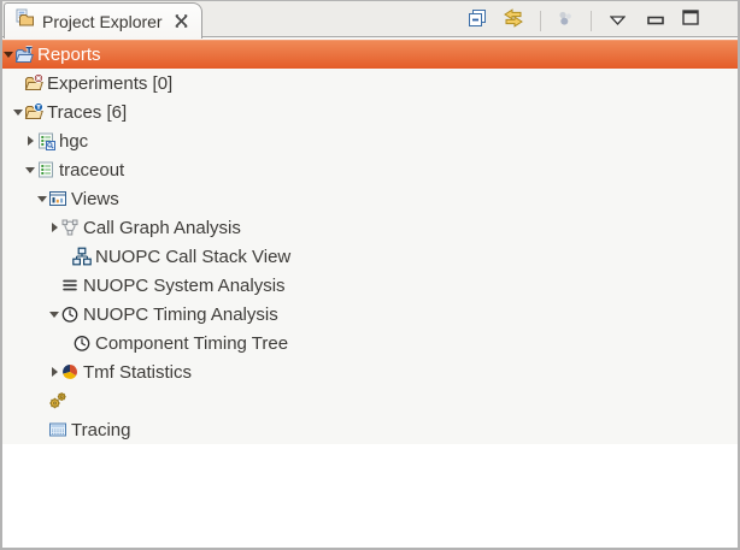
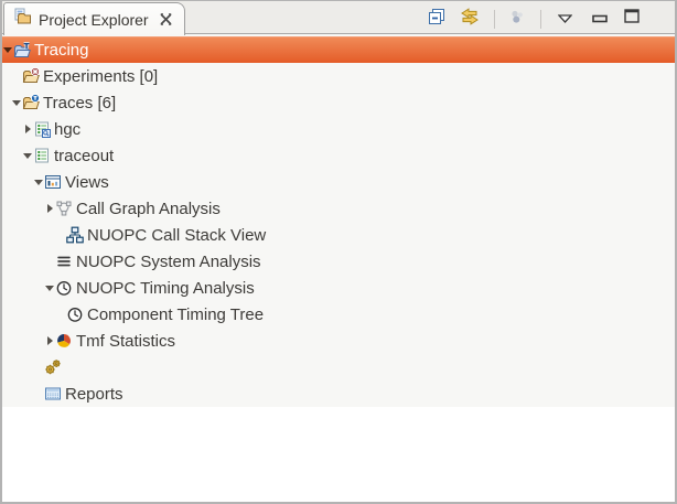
  Project Explorer
- Reports
+ Tracing
  Experiments [0]
  Traces [6]
  hgc
  traceout
  Views
  Call Graph Analysis
  NUOPC Call Stack View
  NUOPC System Analysis
  NUOPC Timing Analysis
  Component Timing Tree
  Tmf Statistics
- Tracing
+ Reports
